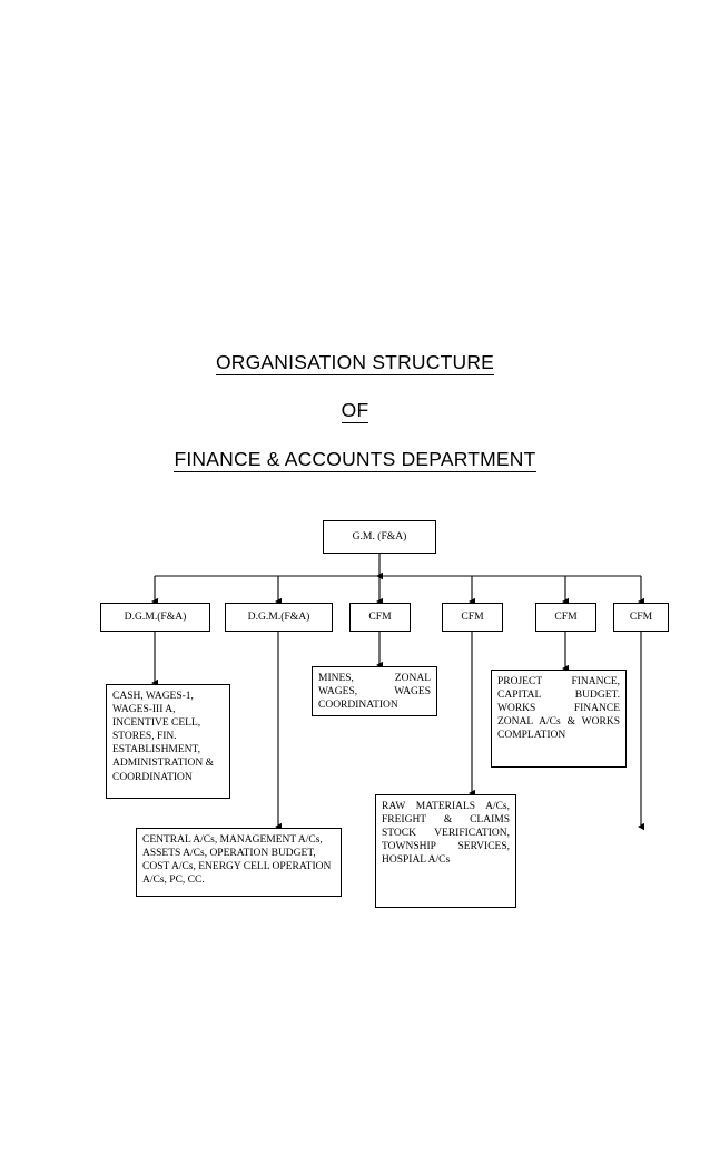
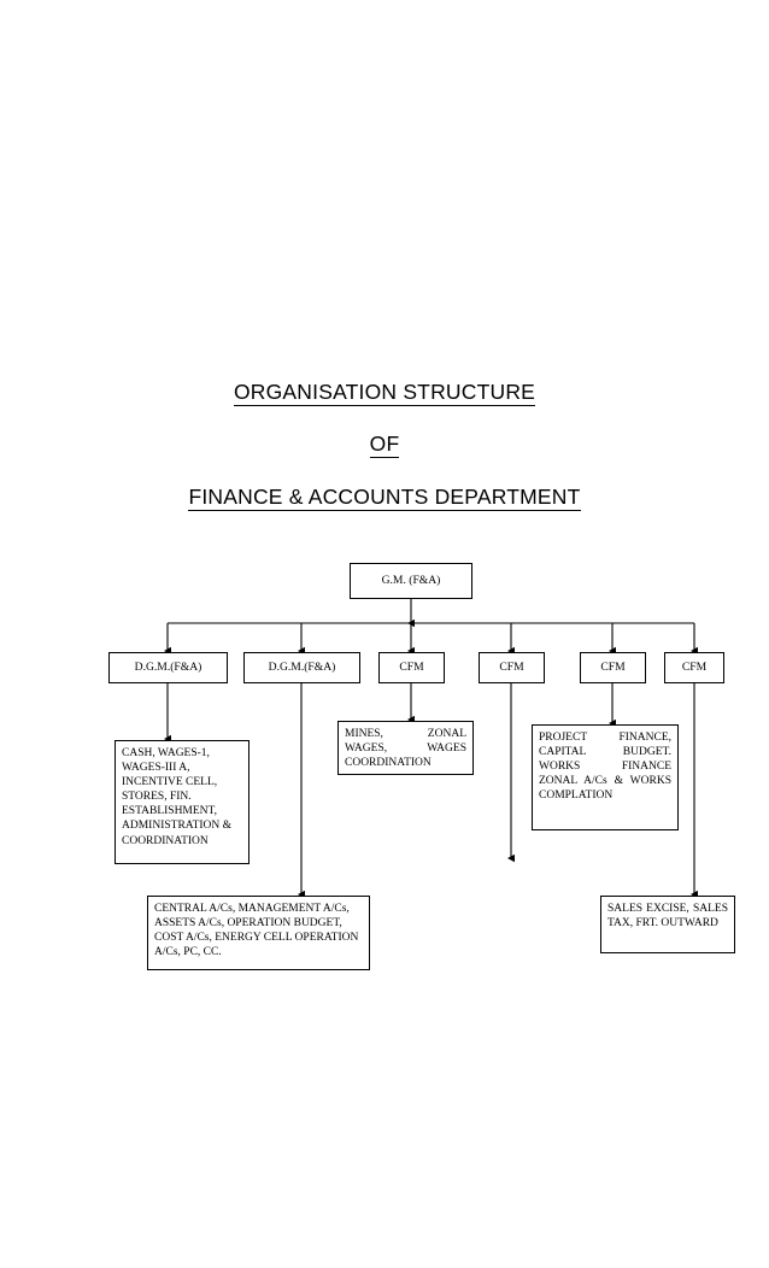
  ORGANISATION STRUCTURE
  OF
  FINANCE & ACCOUNTS DEPARTMENT
  G.M. (F&A)
  D.G.M.(F&A)
  D.G.M.(F&A)
  CFM
  CFM
  CFM
  CFM
  CASH, WAGES-1, WAGES-III A, INCENTIVE CELL, STORES, FIN. ESTABLISHMENT, ADMINISTRATION & COORDINATION
  CENTRAL A/Cs, MANAGEMENT A/Cs, ASSETS A/Cs, OPERATION BUDGET, COST A/Cs, ENERGY CELL OPERATION A/Cs, PC, CC.
  MINES, ZONAL WAGES, WAGES COORDINATION
- RAW MATERIALS A/Cs, FREIGHT & CLAIMS STOCK VERIFICATION, TOWNSHIP SERVICES, HOSPIAL A/Cs
  PROJECT FINANCE, CAPITAL BUDGET. WORKS FINANCE ZONAL A/Cs & WORKS COMPLATION
+ SALES EXCISE, SALES TAX, FRT. OUTWARD
